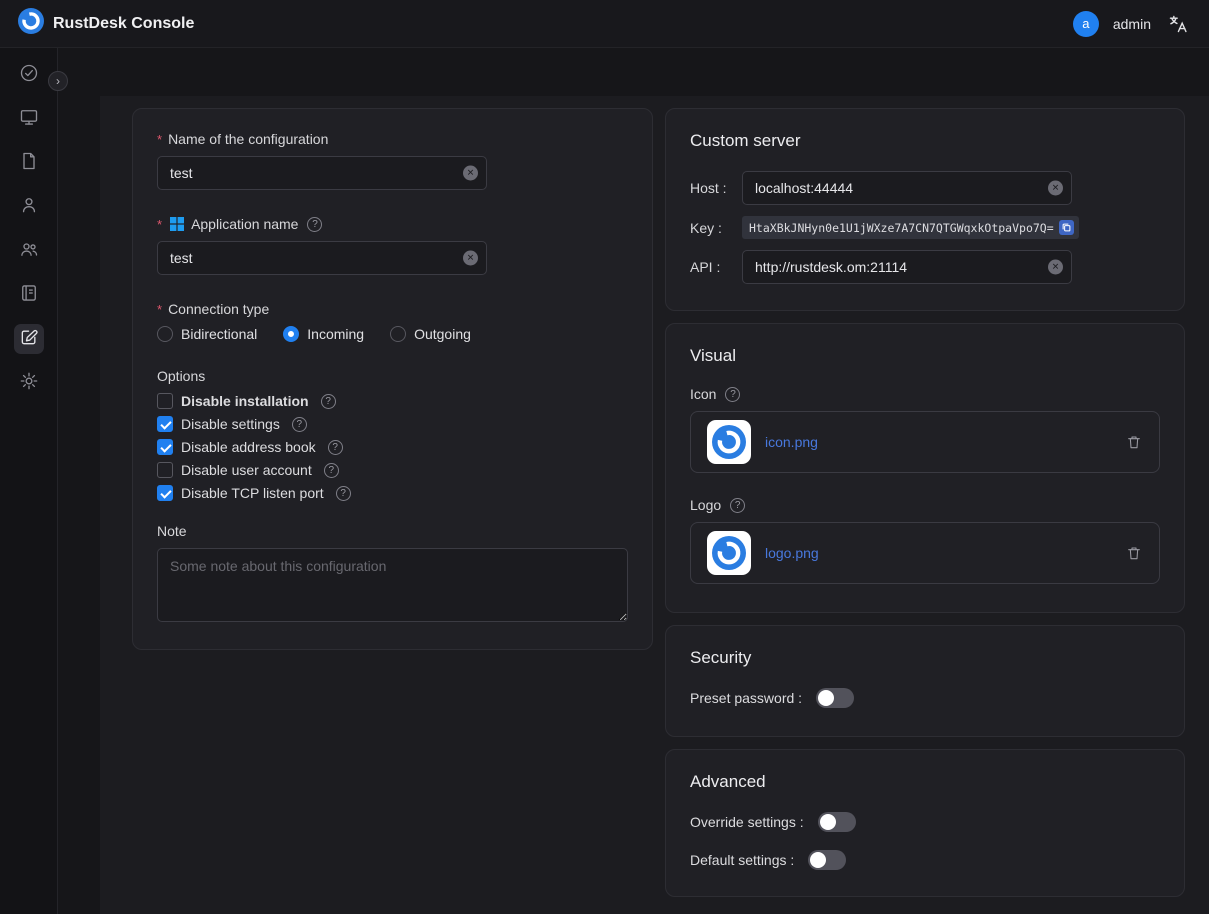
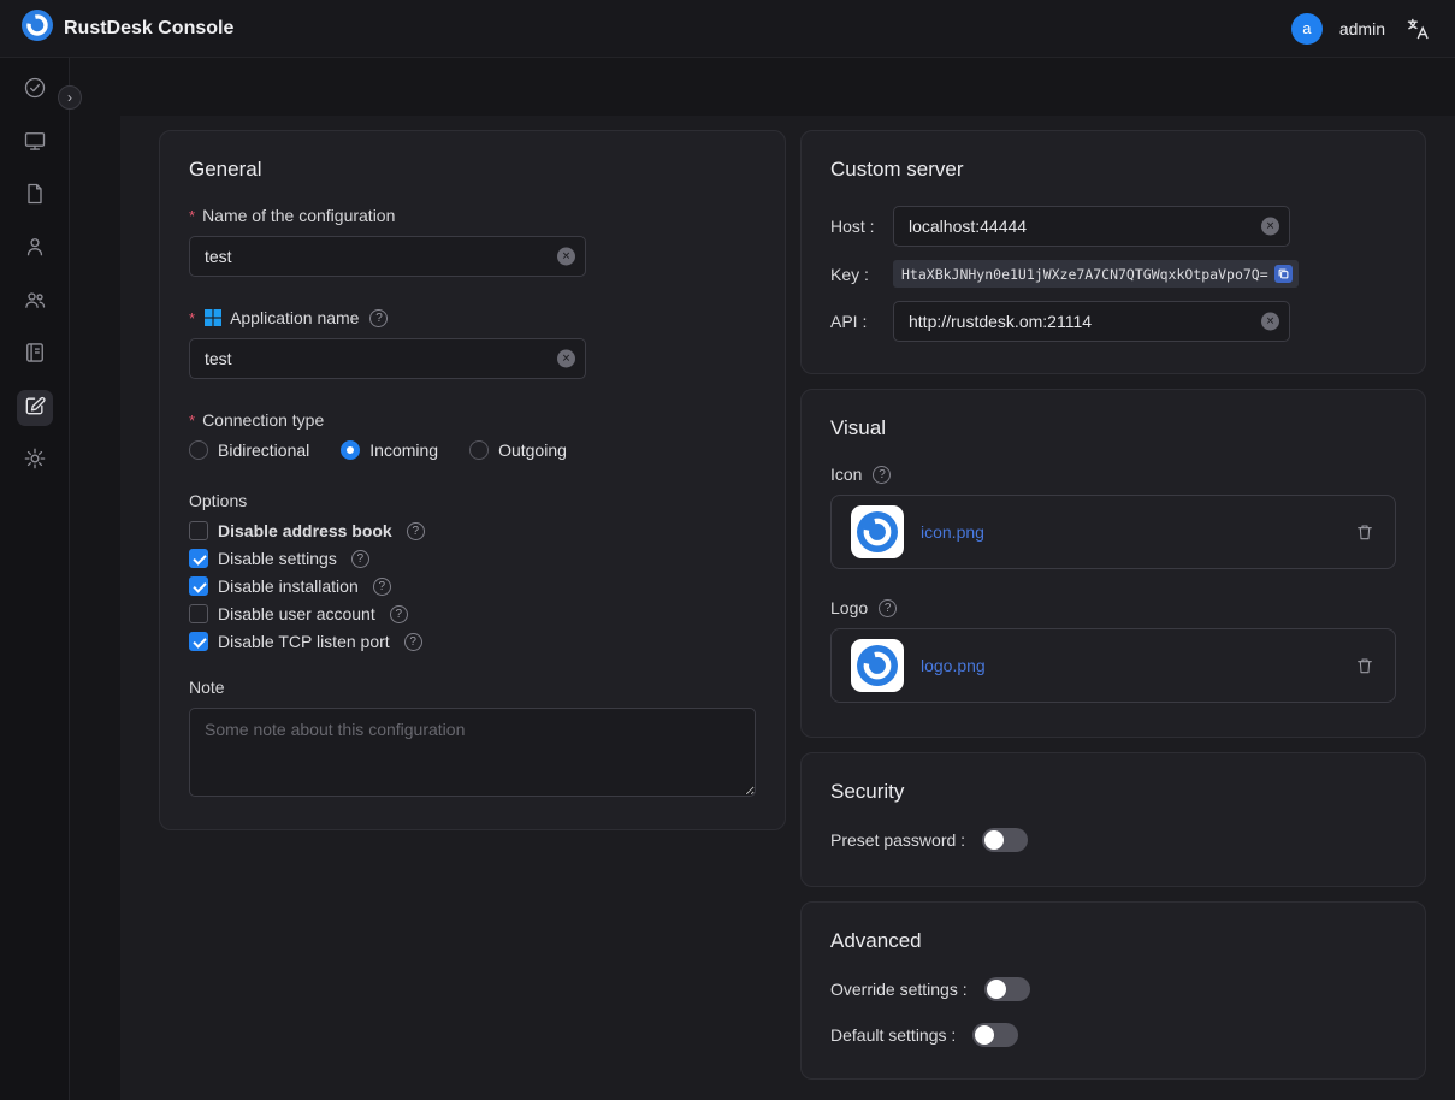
  RustDesk Console
  a
  admin
  ›
+ General
  *
  Name of the configuration
  test
  ✕
  *
  Application name
  ?
  test
  ✕
  *
  Connection type
  Bidirectional
  Incoming
  Outgoing
  Options
- Disable installation
+ Disable address book
  ?
  Disable settings
  ?
- Disable address book
+ Disable installation
  ?
  Disable user account
  ?
  Disable TCP listen port
  ?
  Note
  Some note about this configuration
  Custom server
  Host :
  localhost:44444
  ✕
  Key :
  HtaXBkJNHyn0e1U1jWXze7A7CN7QTGWqxkOtpaVpo7Q=
  API :
  http://rustdesk.om:21114
  ✕
  Visual
  Icon
  ?
  icon.png
  Logo
  ?
  logo.png
  Security
  Preset password :
  Advanced
  Override settings :
  Default settings :
